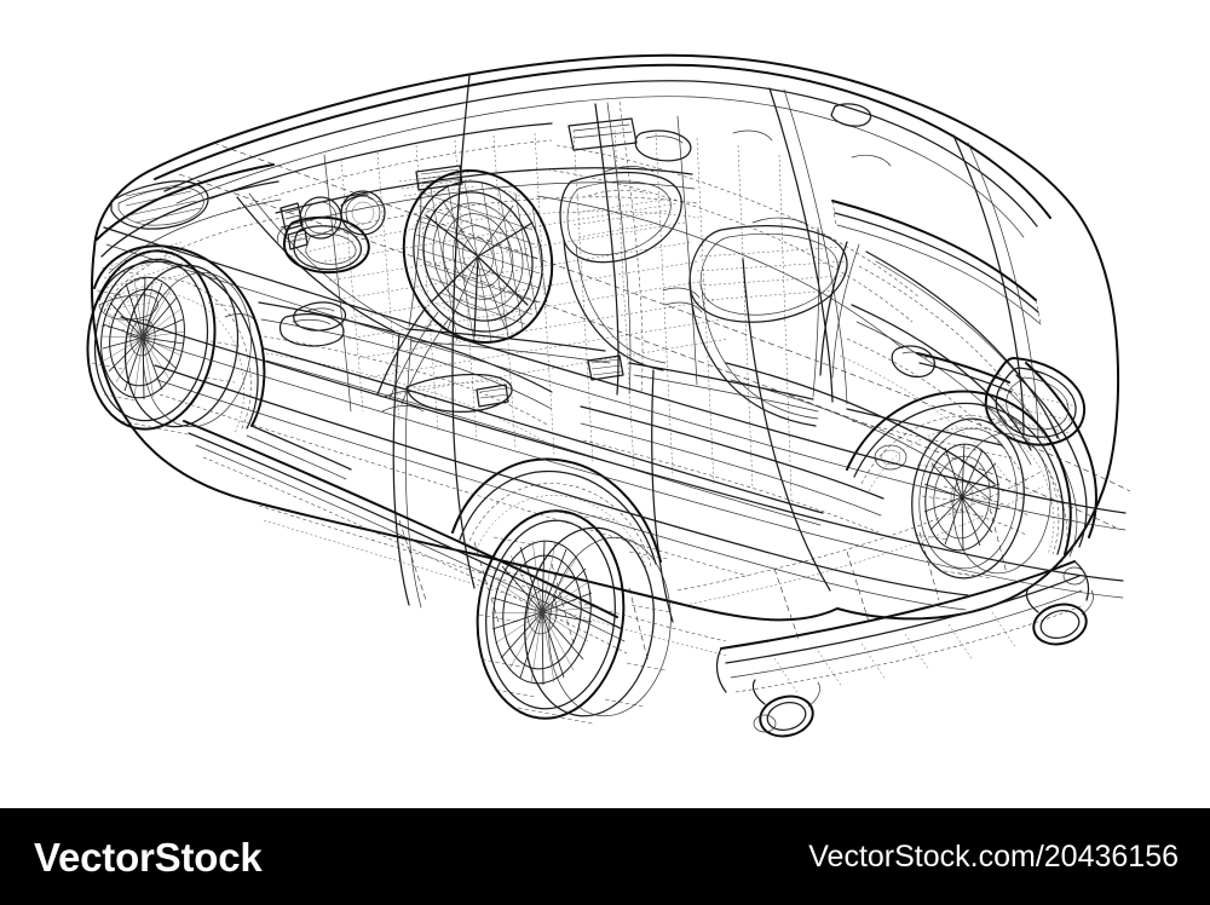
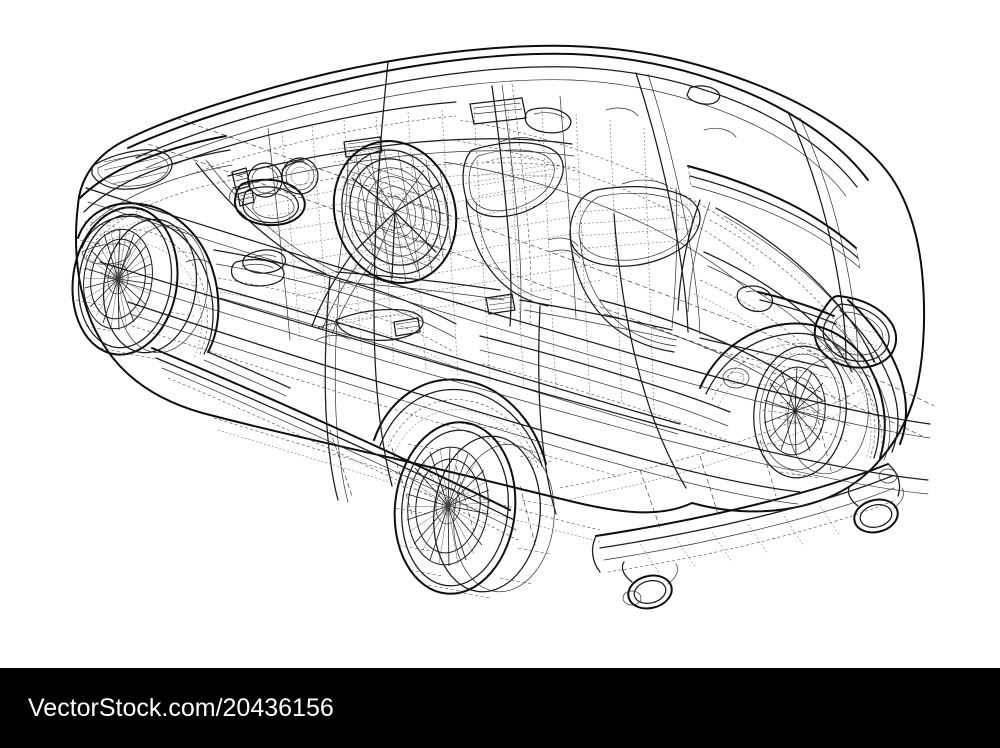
- VectorStock
  VectorStock.com/20436156
